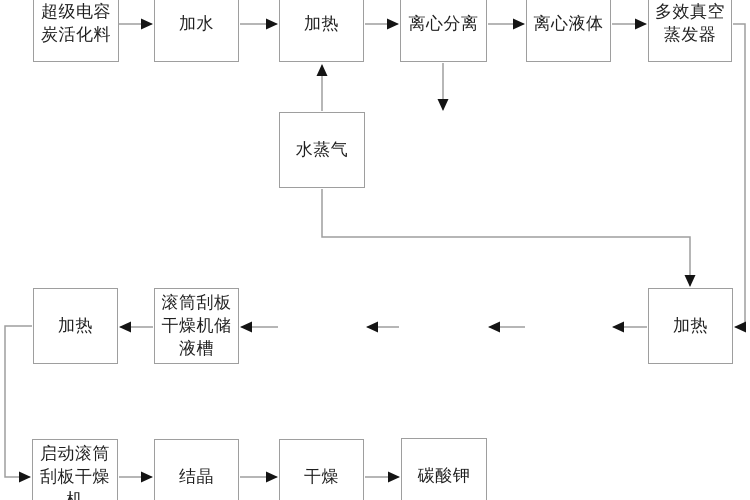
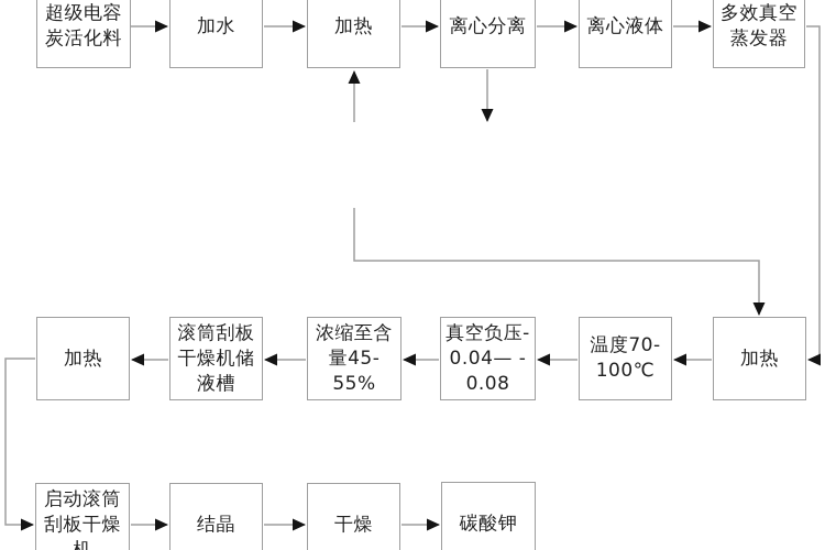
  超级电容
  炭活化料
  加水
  加热
  离心分离
  离心液体
  多效真空
  蒸发器
- 水蒸气
  加热
+ 温度70-
+ 100℃
+ 真空负压-
+ 0.04— -
+ 0.08
+ 浓缩至含
+ 量45-55%
  滚筒刮板
  干燥机储
  液槽
  加热
  启动滚筒
  刮板干燥
  结晶
  干燥
  碳酸钾
